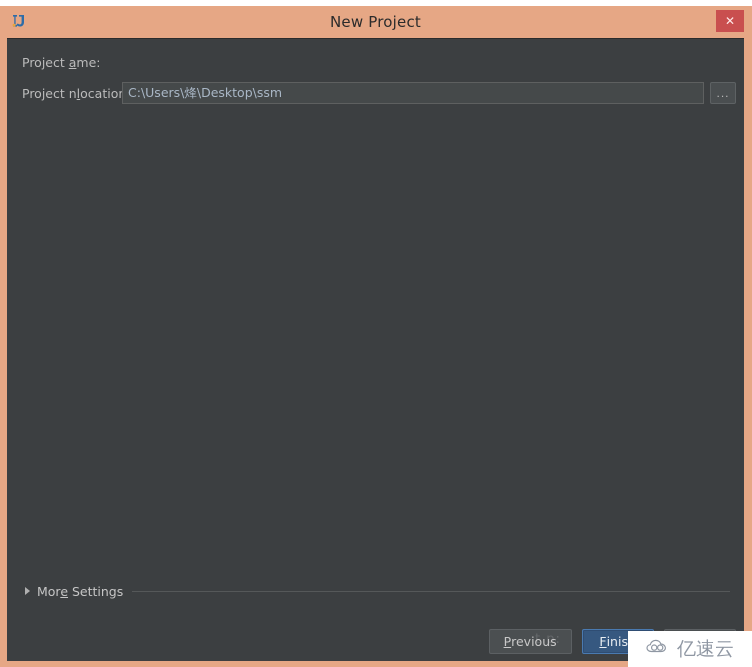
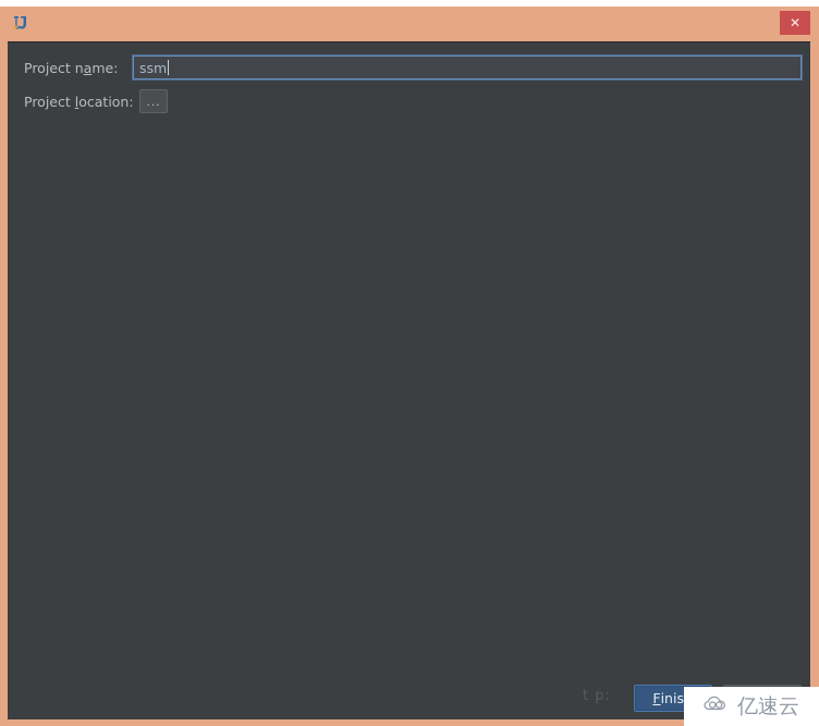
- New Project
- Project ame:
+ Project name:
+ ssm
- Project nlocatio
+ Project location:
- C:\Users\烽\Desktop\ssm
  ...
- More Settings
  t p:
- P
- revious
  F
  inis
  亿速云
